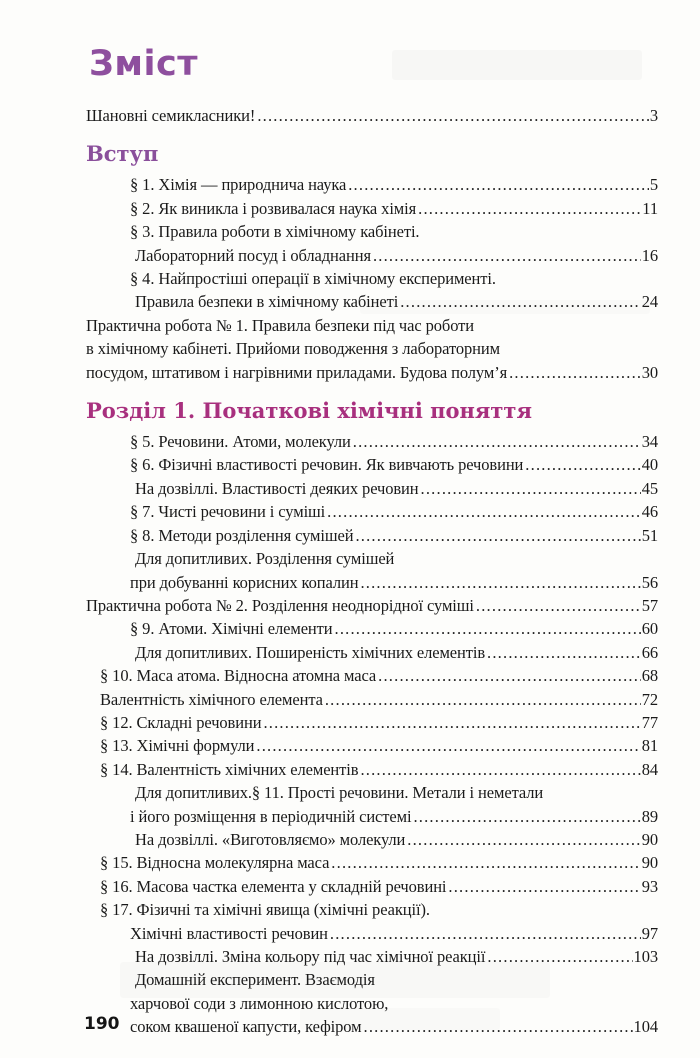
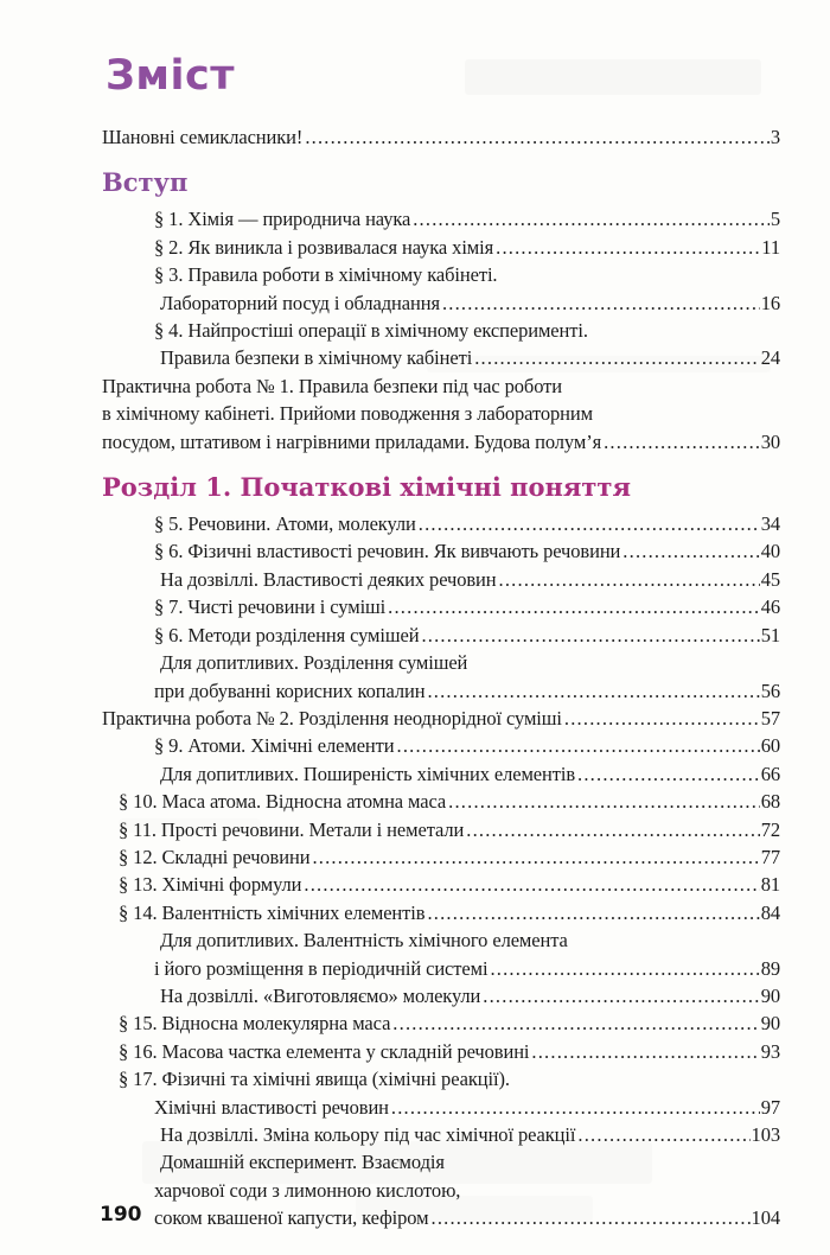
  Зміст
  Шановні семикласники!
  3
  Вступ
  § 1. Хімія — природнича наука
  5
  § 2. Як виникла і розвивалася наука хімія
  11
  § 3. Правила роботи в хімічному кабінеті.
  Лабораторний посуд і обладнання
  16
  § 4. Найпростіші операції в хімічному експерименті.
  Правила безпеки в хімічному кабінеті
  24
  Практична робота № 1. Правила безпеки під час роботи
  в хімічному кабінеті. Прийоми поводження з лабораторним
  посудом, штативом і нагрівними приладами. Будова полум’я
  30
  Розділ 1. Початкові хімічні поняття
  § 5. Речовини. Атоми, молекули
  34
  § 6. Фізичні властивості речовин. Як вивчають речовини
  40
  На дозвіллі. Властивості деяких речовин
  45
  § 7. Чисті речовини і суміші
  46
- § 8. Методи розділення сумішей
+ § 6. Методи розділення сумішей
  51
  Для допитливих. Розділення сумішей
  при добуванні корисних копалин
  56
  Практична робота № 2. Розділення неоднорідної суміші
  57
  § 9. Атоми. Хімічні елементи
  60
  Для допитливих. Поширеність хімічних елементів
  66
  § 10. Маса атома. Відносна атомна маса
  68
- Валентність хімічного елемента
+ § 11. Прості речовини. Метали і неметали
  72
  § 12. Складні речовини
  77
  § 13. Хімічні формули
  81
  § 14. Валентність хімічних елементів
  84
- Для допитливих.§ 11. Прості речовини. Метали і неметали
+ Для допитливих. Валентність хімічного елемента
  і його розміщення в періодичній системі
  89
  На дозвіллі. «Виготовляємо» молекули
  90
  § 15. Відносна молекулярна маса
  90
  § 16. Масова частка елемента у складній речовині
  93
  § 17. Фізичні та хімічні явища (хімічні реакції).
  Хімічні властивості речовин
  97
  На дозвіллі. Зміна кольору під час хімічної реакції
  103
  Домашній експеримент. Взаємодія
  харчової соди з лимонною кислотою,
  соком квашеної капусти, кефіром
  104
  190
